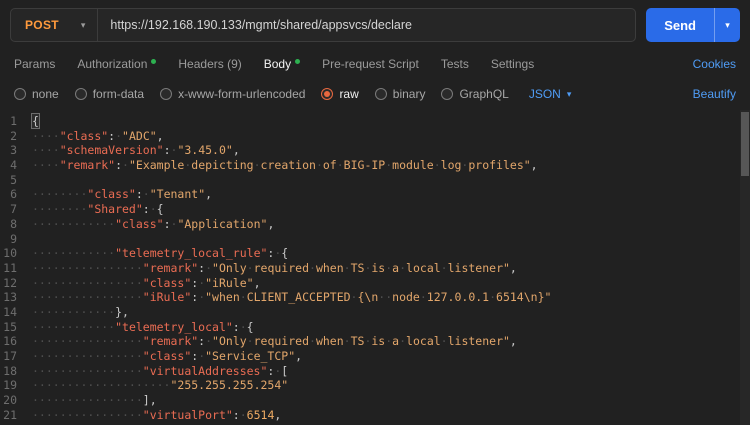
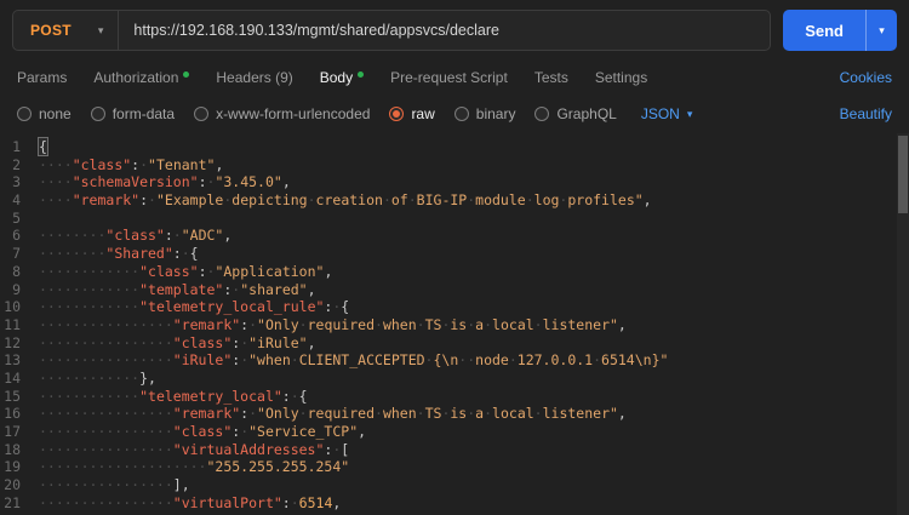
  POST
  ▾
  https://192.168.190.133/mgmt/shared/appsvcs/declare
  Send
  ▾
  Params
  Authorization
  Headers (9)
  Body
  Pre-request Script
  Tests
  Settings
  Cookies
  none
  form-data
  x-www-form-urlencoded
  raw
  binary
  GraphQL
  JSON
  ▾
  Beautify
  1
  {
  2
- ····"class":·"ADC",
+ ····"class":·"Tenant",
  3
  ····"schemaVersion":·"3.45.0",
  4
  ····"remark":·"Example·depicting·creation·of·BIG-IP·module·log·profiles",
  5
  6
- ········"class":·"Tenant",
+ ········"class":·"ADC",
  7
  ········"Shared":·{
  8
  ············"class":·"Application",
  9
+ ············"template":·"shared",
  10
  ············"telemetry_local_rule":·{
  11
  ················"remark":·"Only·required·when·TS·is·a·local·listener",
  12
  ················"class":·"iRule",
  13
  ················"iRule":·"when·CLIENT_ACCEPTED·{\n··node·127.0.0.1·6514\n}"
  14
  ············},
  15
  ············"telemetry_local":·{
  16
  ················"remark":·"Only·required·when·TS·is·a·local·listener",
  17
  ················"class":·"Service_TCP",
  18
  ················"virtualAddresses":·[
  19
  ····················"255.255.255.254"
  20
  ················],
  21
  ················"virtualPort":·6514,
